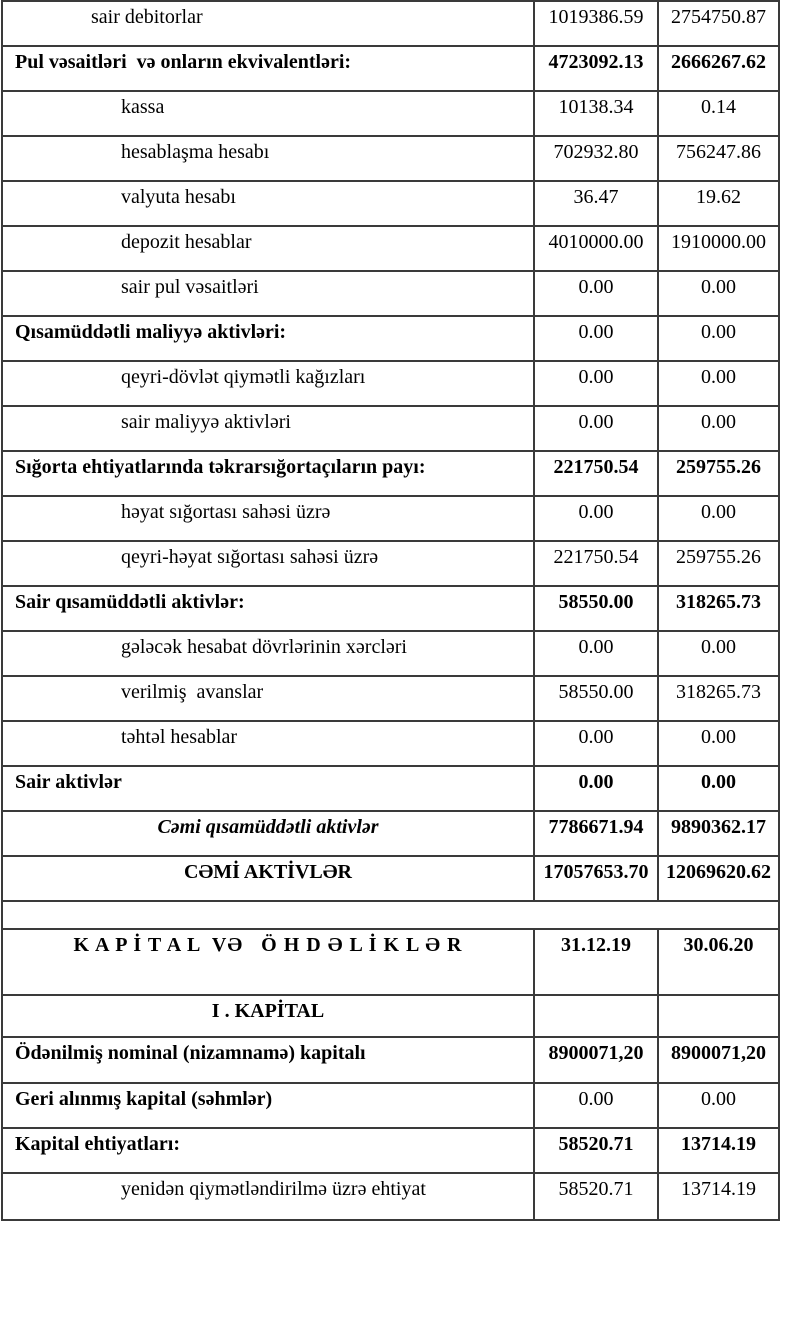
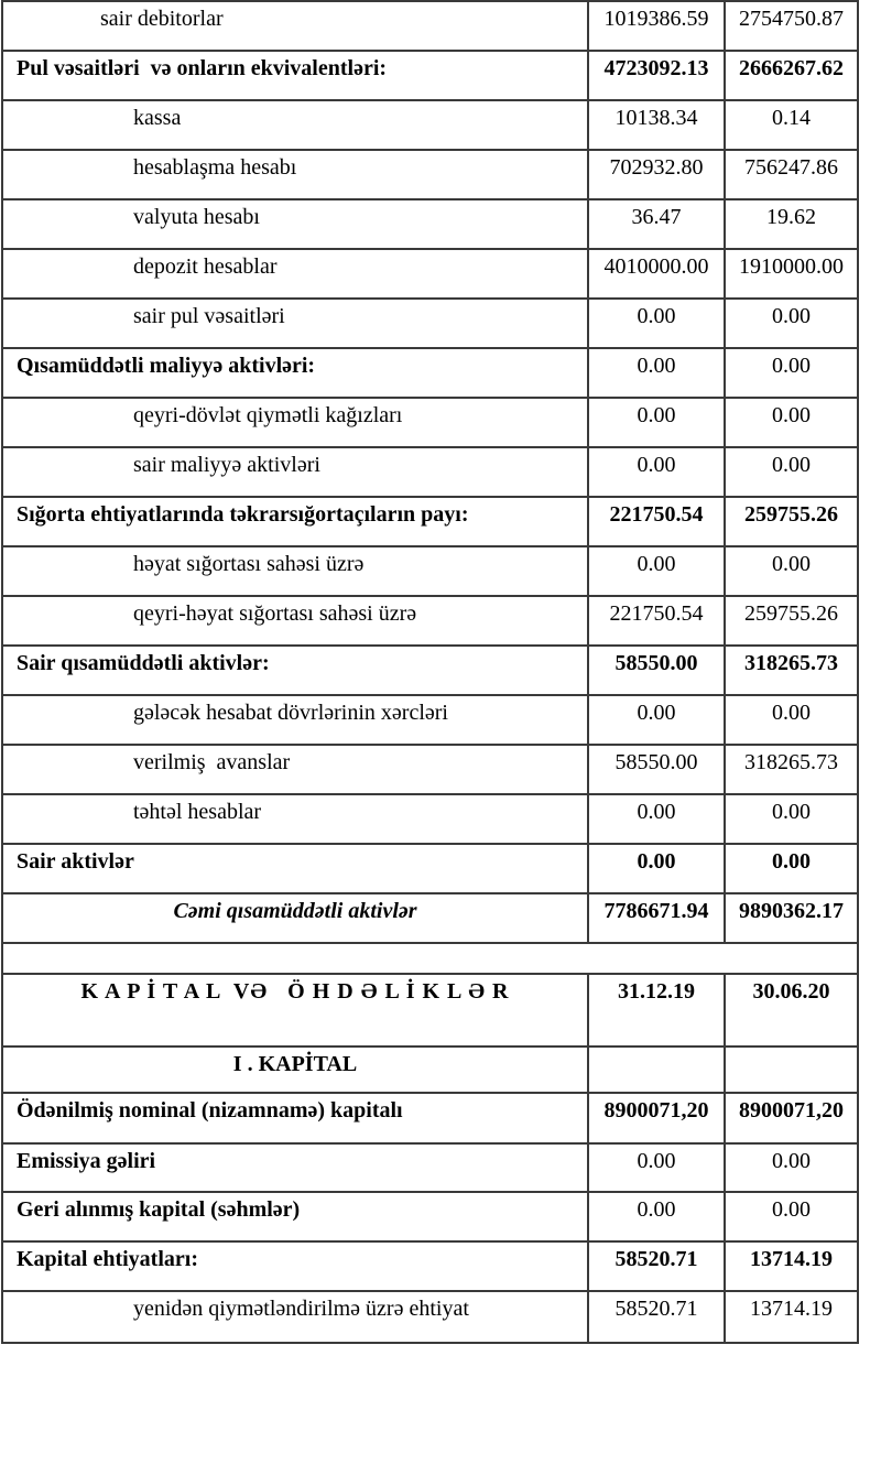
  sair debitorlar	1019386.59	2754750.87
  Pul vəsaitləri və onların ekvivalentləri:	4723092.13	2666267.62
  kassa	10138.34	0.14
  hesablaşma hesabı	702932.80	756247.86
  valyuta hesabı	36.47	19.62
  depozit hesablar	4010000.00	1910000.00
  sair pul vəsaitləri	0.00	0.00
  Qısamüddətli maliyyə aktivləri:	0.00	0.00
  qeyri-dövlət qiymətli kağızları	0.00	0.00
  sair maliyyə aktivləri	0.00	0.00
  Sığorta ehtiyatlarında təkrarsığortaçıların payı:	221750.54	259755.26
  həyat sığortası sahəsi üzrə	0.00	0.00
  qeyri-həyat sığortası sahəsi üzrə	221750.54	259755.26
  Sair qısamüddətli aktivlər:	58550.00	318265.73
  gələcək hesabat dövrlərinin xərcləri	0.00	0.00
  verilmiş avanslar	58550.00	318265.73
  təhtəl hesablar	0.00	0.00
  Sair aktivlər	0.00	0.00
  Cəmi qısamüddətli aktivlər	7786671.94	9890362.17
- CƏMİ AKTİVLƏR	17057653.70	12069620.62
  K A P İ T A L VƏ Ö H D Ə L İ K L Ə R	31.12.19	30.06.20
  I . KAPİTAL
  Ödənilmiş nominal (nizamnamə) kapitalı	8900071,20	8900071,20
+ Emissiya gəliri	0.00	0.00
  Geri alınmış kapital (səhmlər)	0.00	0.00
  Kapital ehtiyatları:	58520.71	13714.19
  yenidən qiymətləndirilmə üzrə ehtiyat	58520.71	13714.19
